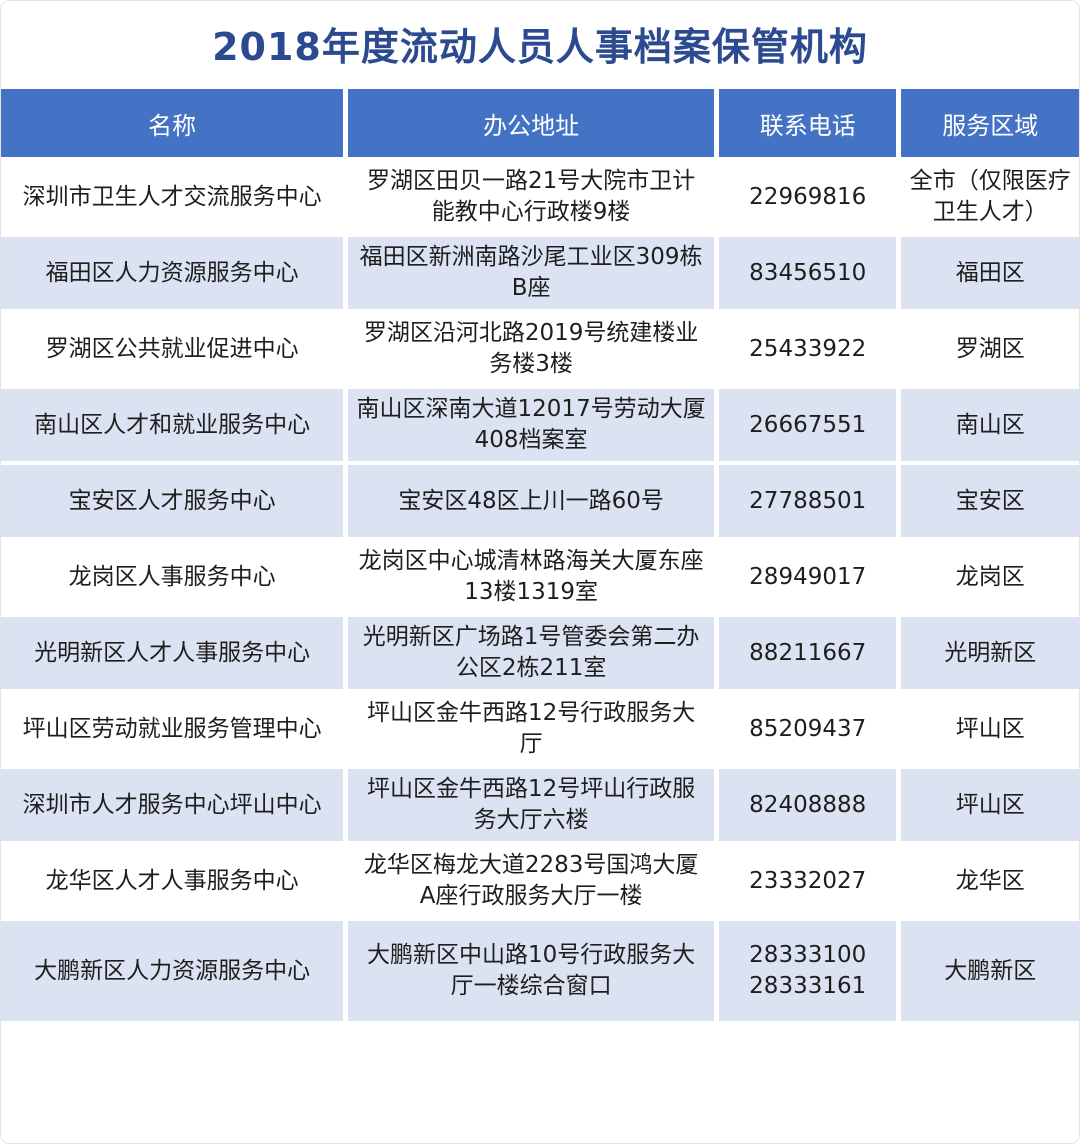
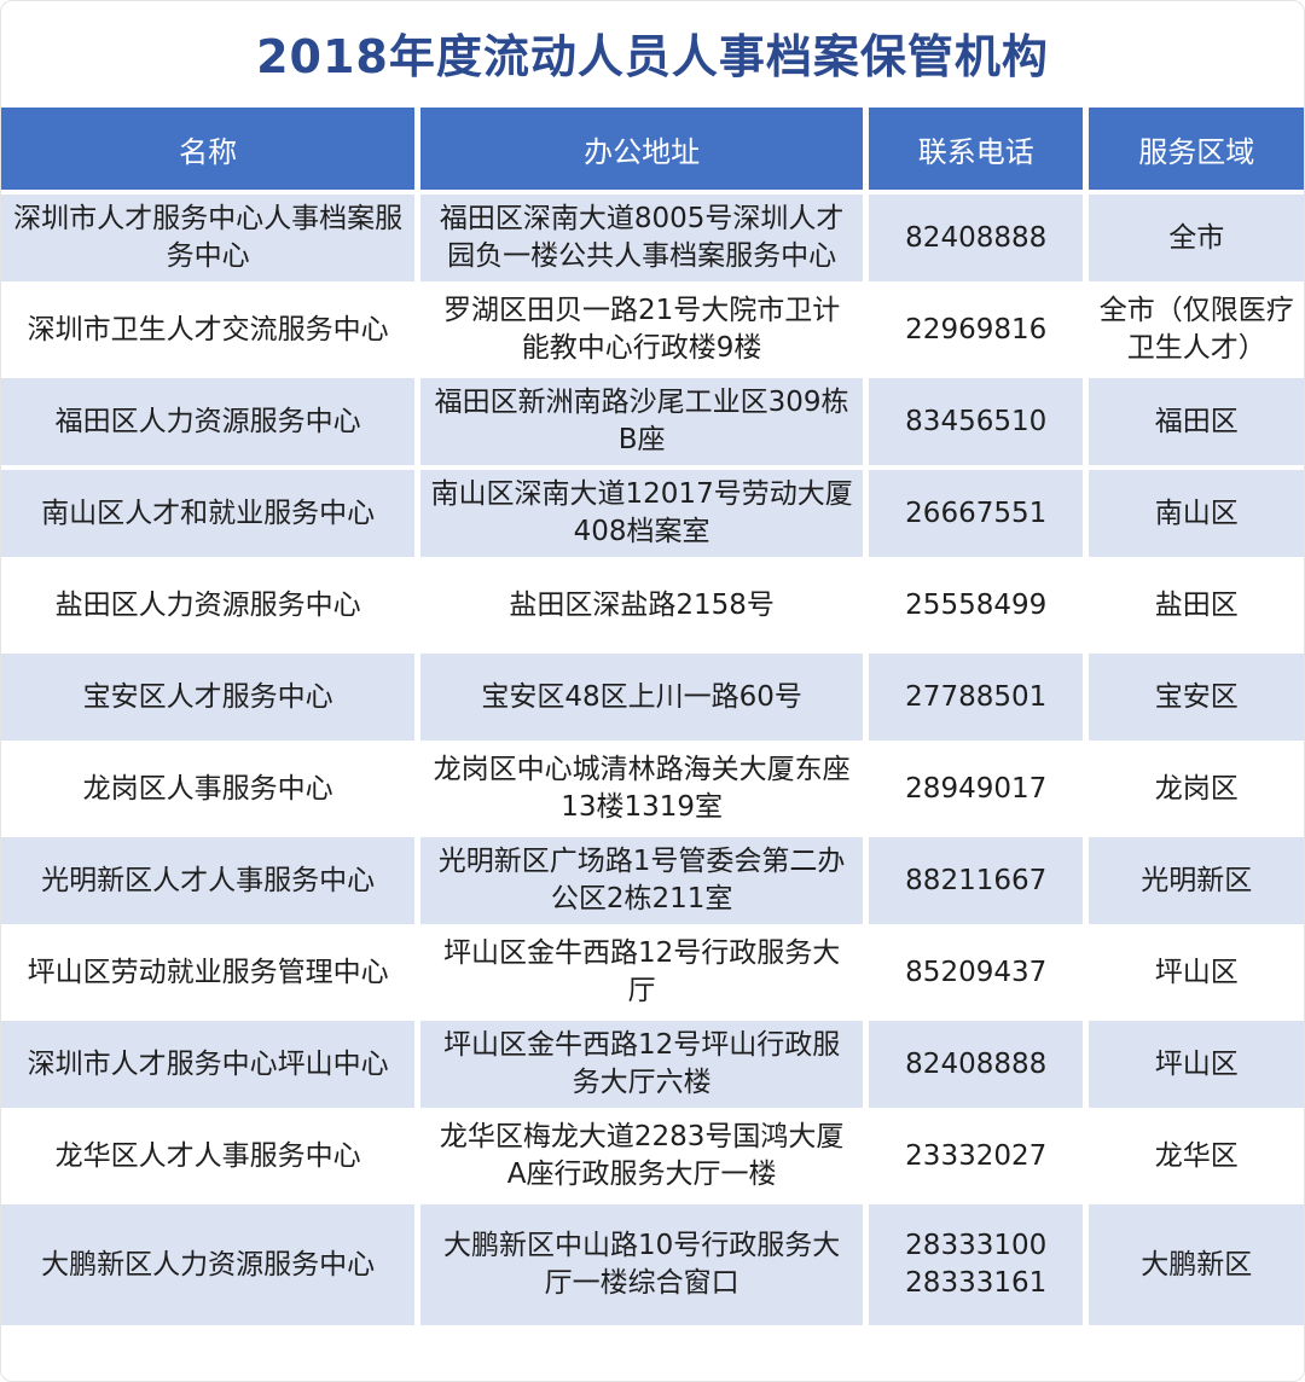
  2018年度流动人员人事档案保管机构
  名称	办公地址	联系电话	服务区域
+ 深圳市人才服务中心人事档案服务中心	福田区深南大道8005号深圳人才园负一楼公共人事档案服务中心	82408888	全市
  深圳市卫生人才交流服务中心	罗湖区田贝一路21号大院市卫计能教中心行政楼9楼	22969816	全市（仅限医疗卫生人才）
  福田区人力资源服务中心	福田区新洲南路沙尾工业区309栋B座	83456510	福田区
- 罗湖区公共就业促进中心	罗湖区沿河北路2019号统建楼业务楼3楼	25433922	罗湖区
  南山区人才和就业服务中心	南山区深南大道12017号劳动大厦408档案室	26667551	南山区
+ 盐田区人力资源服务中心	盐田区深盐路2158号	25558499	盐田区
  宝安区人才服务中心	宝安区48区上川一路60号	27788501	宝安区
  龙岗区人事服务中心	龙岗区中心城清林路海关大厦东座13楼1319室	28949017	龙岗区
  光明新区人才人事服务中心	光明新区广场路1号管委会第二办公区2栋211室	88211667	光明新区
  坪山区劳动就业服务管理中心	坪山区金牛西路12号行政服务大厅	85209437	坪山区
  深圳市人才服务中心坪山中心	坪山区金牛西路12号坪山行政服务大厅六楼	82408888	坪山区
  龙华区人才人事服务中心	龙华区梅龙大道2283号国鸿大厦A座行政服务大厅一楼	23332027	龙华区
  大鹏新区人力资源服务中心	大鹏新区中山路10号行政服务大厅一楼综合窗口	28333100 28333161	大鹏新区
